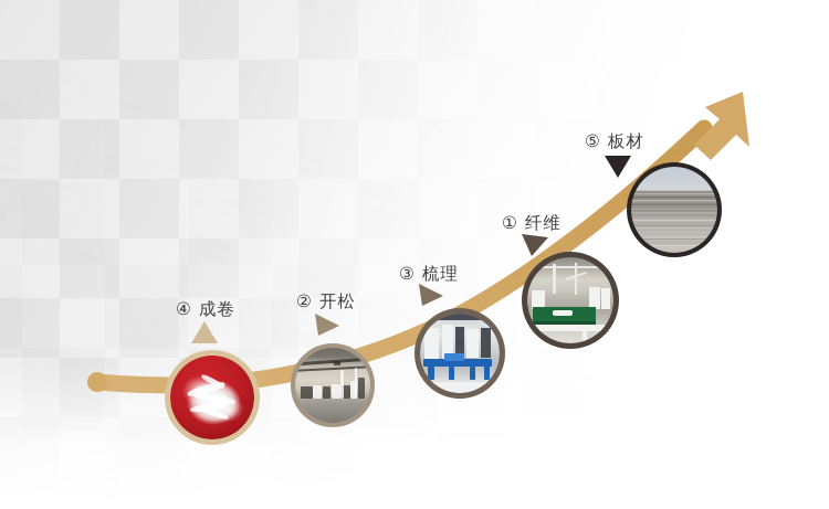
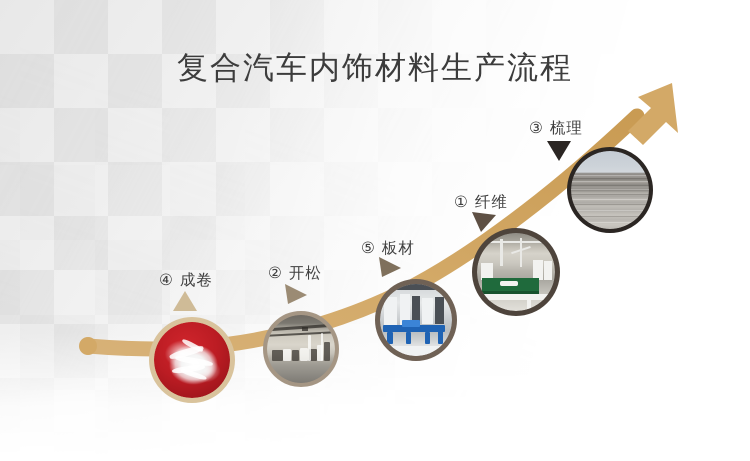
+ 复合汽车内饰材料生产流程
  ④ 成卷
  ② 开松
- ③ 梳理
+ ⑤ 板材
  ① 纤维
- ⑤ 板材
+ ③ 梳理
